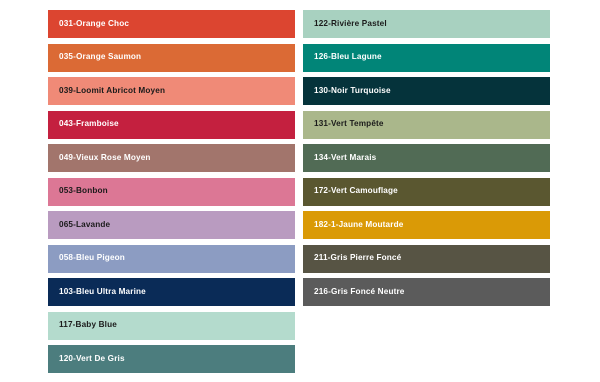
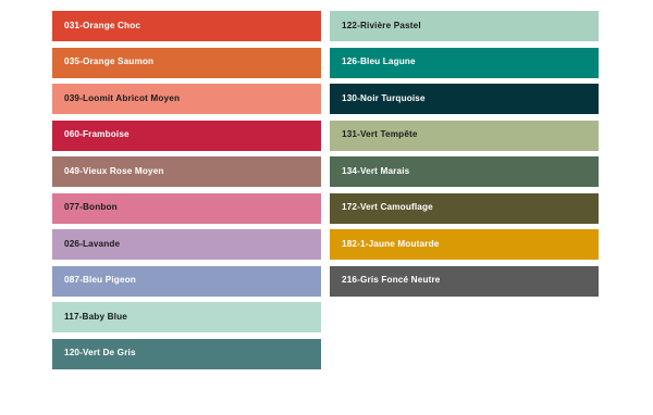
  031-Orange Choc
  035-Orange Saumon
  039-Loomit Abricot Moyen
- 043-Framboise
+ 060-Framboise
  049-Vieux Rose Moyen
- 053-Bonbon
+ 077-Bonbon
- 065-Lavande
+ 026-Lavande
- 058-Bleu Pigeon
+ 087-Bleu Pigeon
- 103-Bleu Ultra Marine
  117-Baby Blue
  120-Vert De Gris
  122-Rivière Pastel
  126-Bleu Lagune
  130-Noir Turquoise
  131-Vert Tempête
  134-Vert Marais
  172-Vert Camouflage
  182-1-Jaune Moutarde
- 211-Gris Pierre Foncé
  216-Gris Foncé Neutre
